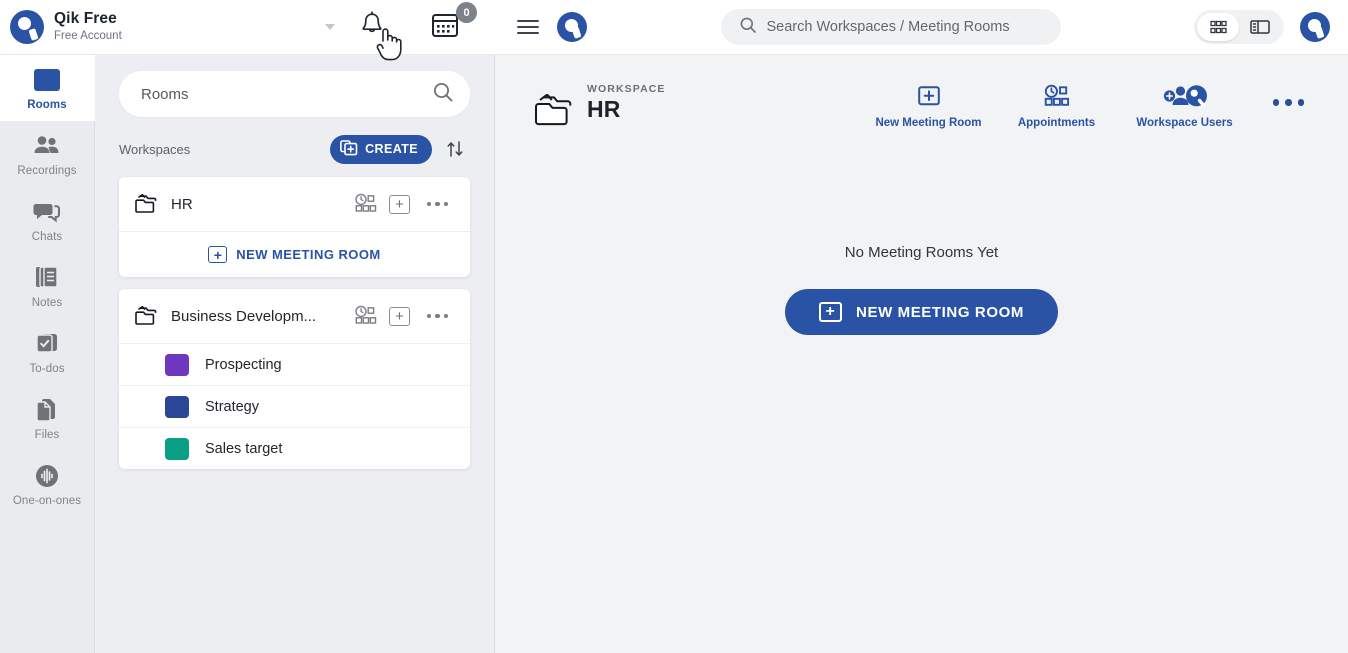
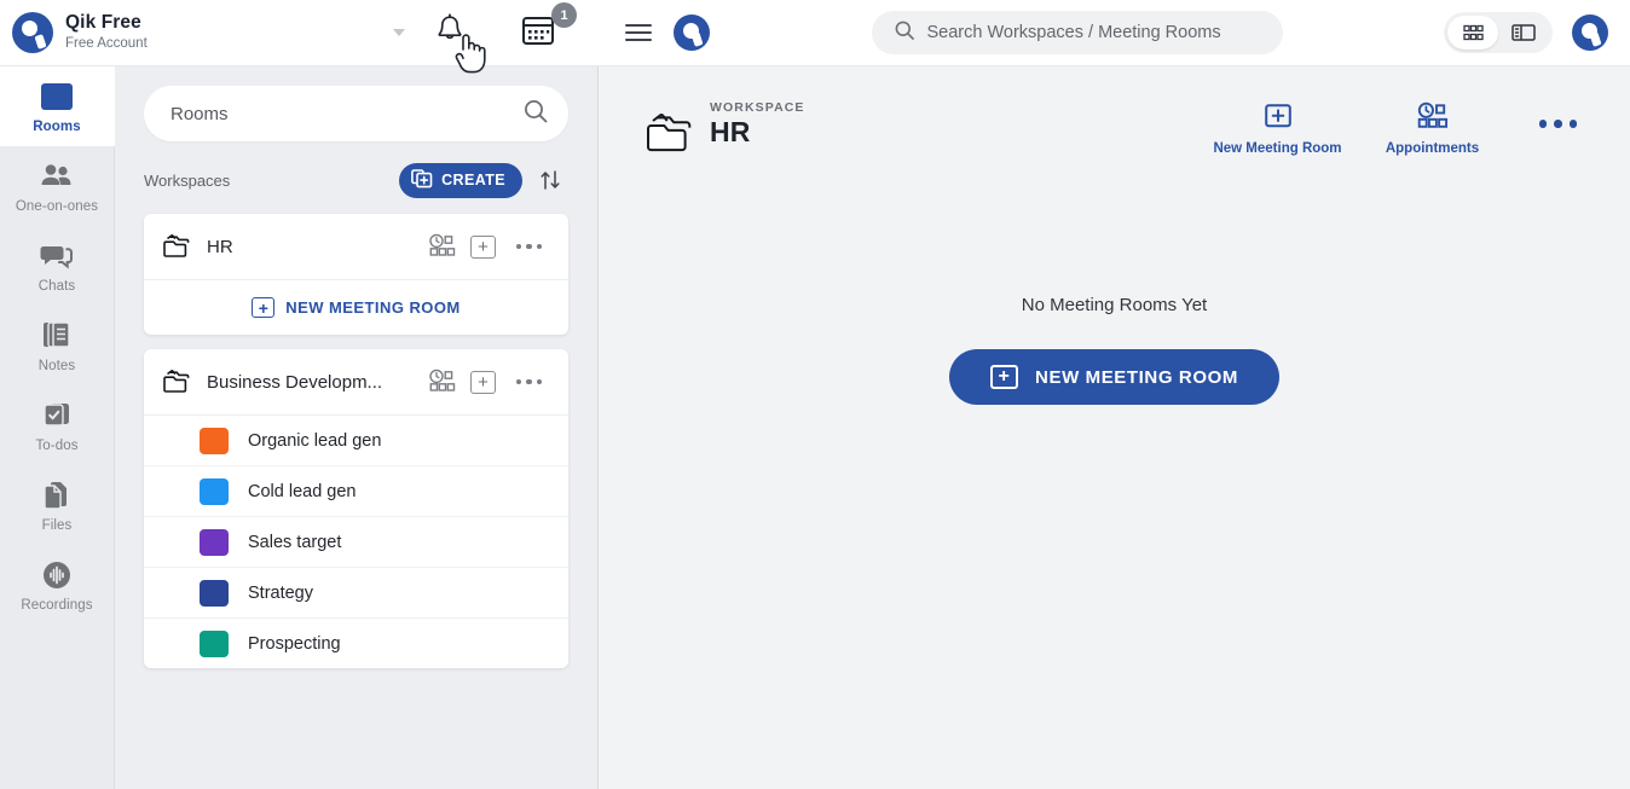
  Qik Free
  Free Account
- 0
+ 1
  Rooms
- Recordings
+ One-on-ones
  Chats
  Notes
  To-dos
  Files
- One-on-ones
+ Recordings
  Rooms
  Workspaces
  CREATE
  HR
  +
  +
  NEW MEETING ROOM
  Business Developm...
  +
+ Organic lead gen
+ Cold lead gen
- Prospecting
+ Sales target
  Strategy
- Sales target
+ Prospecting
  Search Workspaces / Meeting Rooms
  WORKSPACE
  HR
  New Meeting Room
  Appointments
- Workspace Users
  No Meeting Rooms Yet
  +
  NEW MEETING ROOM
